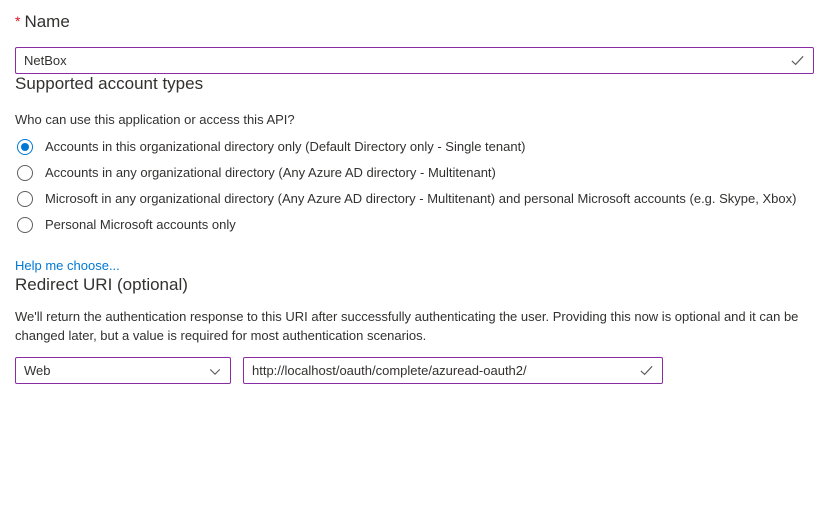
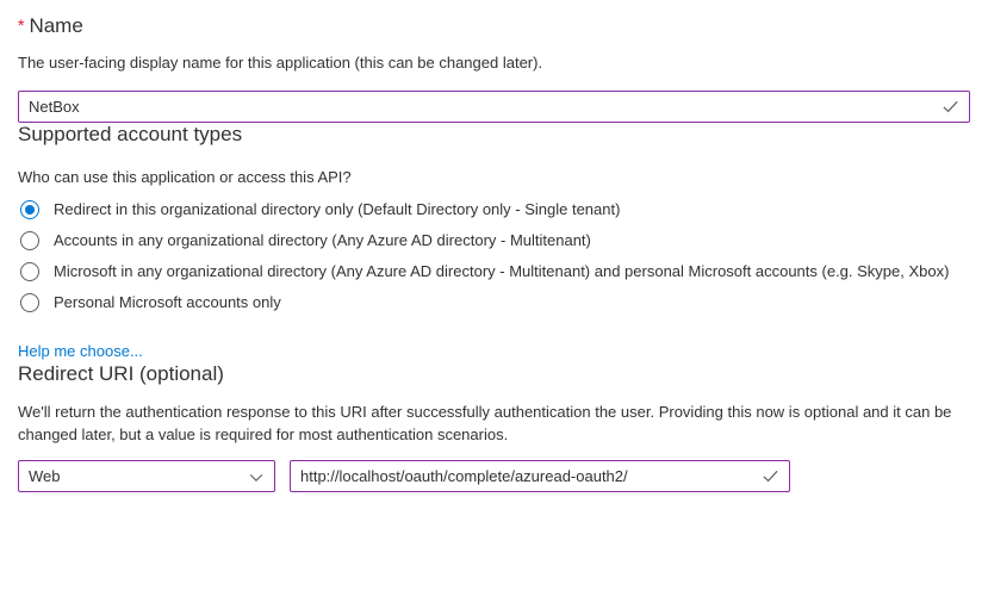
  * Name
+ The user-facing display name for this application (this can be changed later).
  NetBox
  Supported account types
  Who can use this application or access this API?
- Accounts in this organizational directory only (Default Directory only - Single tenant)
+ Redirect in this organizational directory only (Default Directory only - Single tenant)
  Accounts in any organizational directory (Any Azure AD directory - Multitenant)
  Microsoft in any organizational directory (Any Azure AD directory - Multitenant) and personal Microsoft accounts (e.g. Skype, Xbox)
  Personal Microsoft accounts only
  Help me choose...
  Redirect URI (optional)
- We'll return the authentication response to this URI after successfully authenticating the user. Providing this now is optional and it can be
+ We'll return the authentication response to this URI after successfully authentication the user. Providing this now is optional and it can be
  changed later, but a value is required for most authentication scenarios.
  Web
  http://localhost/oauth/complete/azuread-oauth2/
